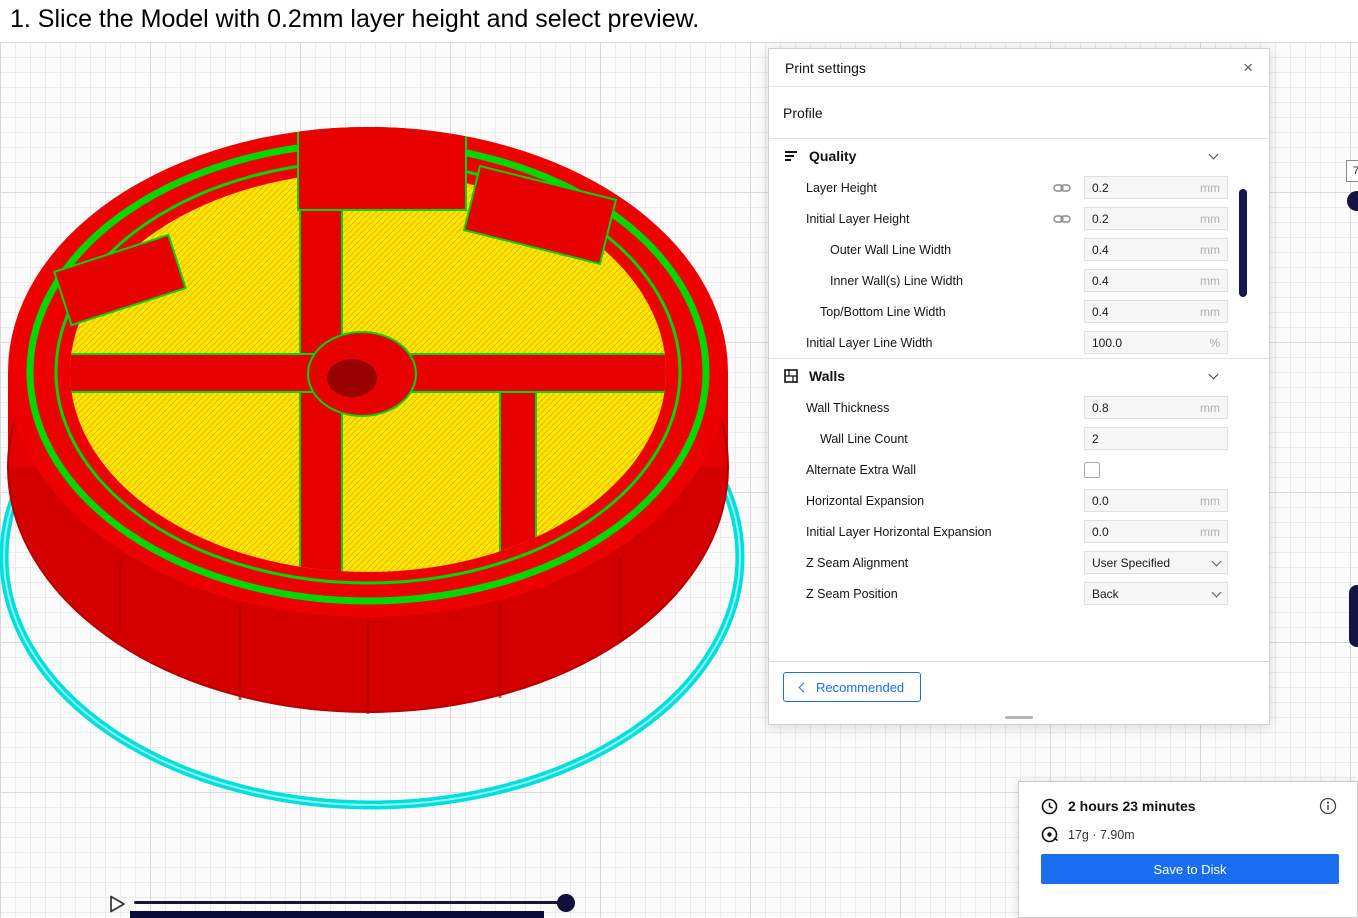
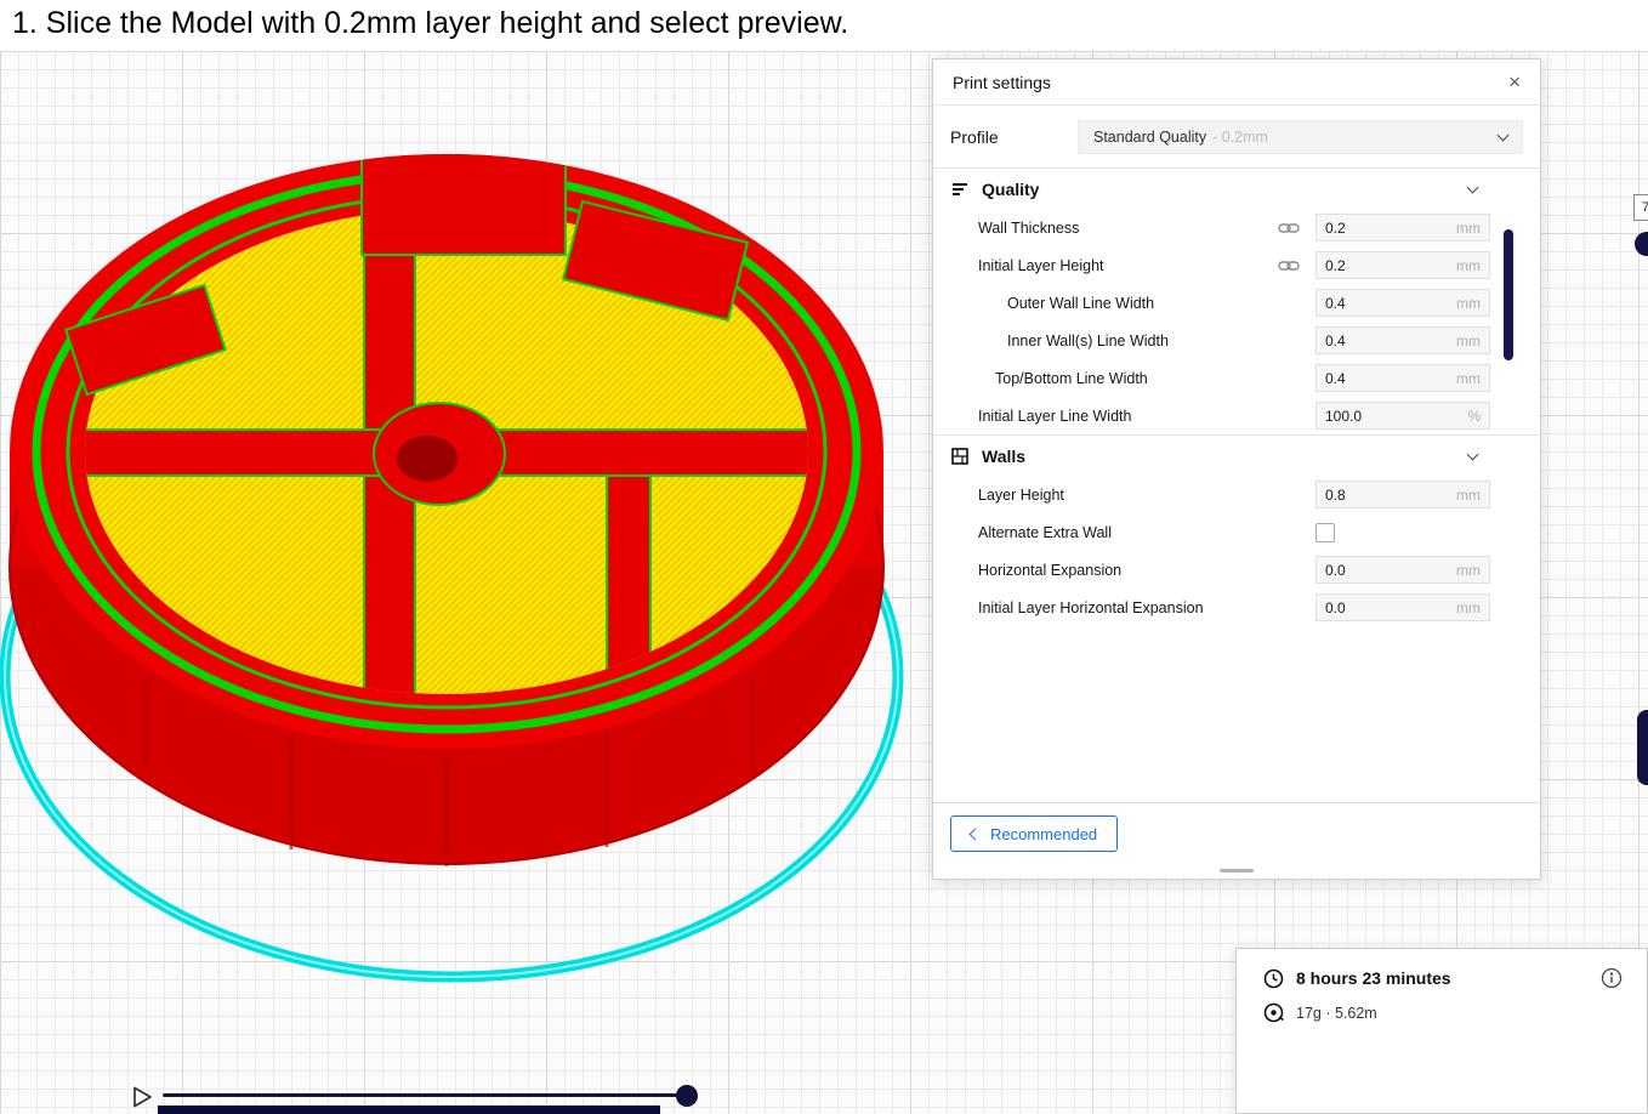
  1. Slice the Model with 0.2mm layer height and select preview.
  Print settings
  ×
  Profile
+ Standard Quality
+ - 0.2mm
  Quality
- Layer Height
+ Wall Thickness
  0.2
  mm
  Initial Layer Height
  0.2
  mm
  Outer Wall Line Width
  0.4
  mm
  Inner Wall(s) Line Width
  0.4
  mm
  Top/Bottom Line Width
  0.4
  mm
  Initial Layer Line Width
  100.0
  %
  Walls
- Wall Thickness
+ Layer Height
  0.8
  mm
- Wall Line Count
- 2
  Alternate Extra Wall
  Horizontal Expansion
  0.0
  mm
  Initial Layer Horizontal Expansion
  0.0
  mm
- Z Seam Alignment
- User Specified
- Z Seam Position
- Back
  Recommended
- 2 hours 23 minutes
+ 8 hours 23 minutes
- 17g · 7.90m
+ 17g · 5.62m
- Save to Disk
  7
